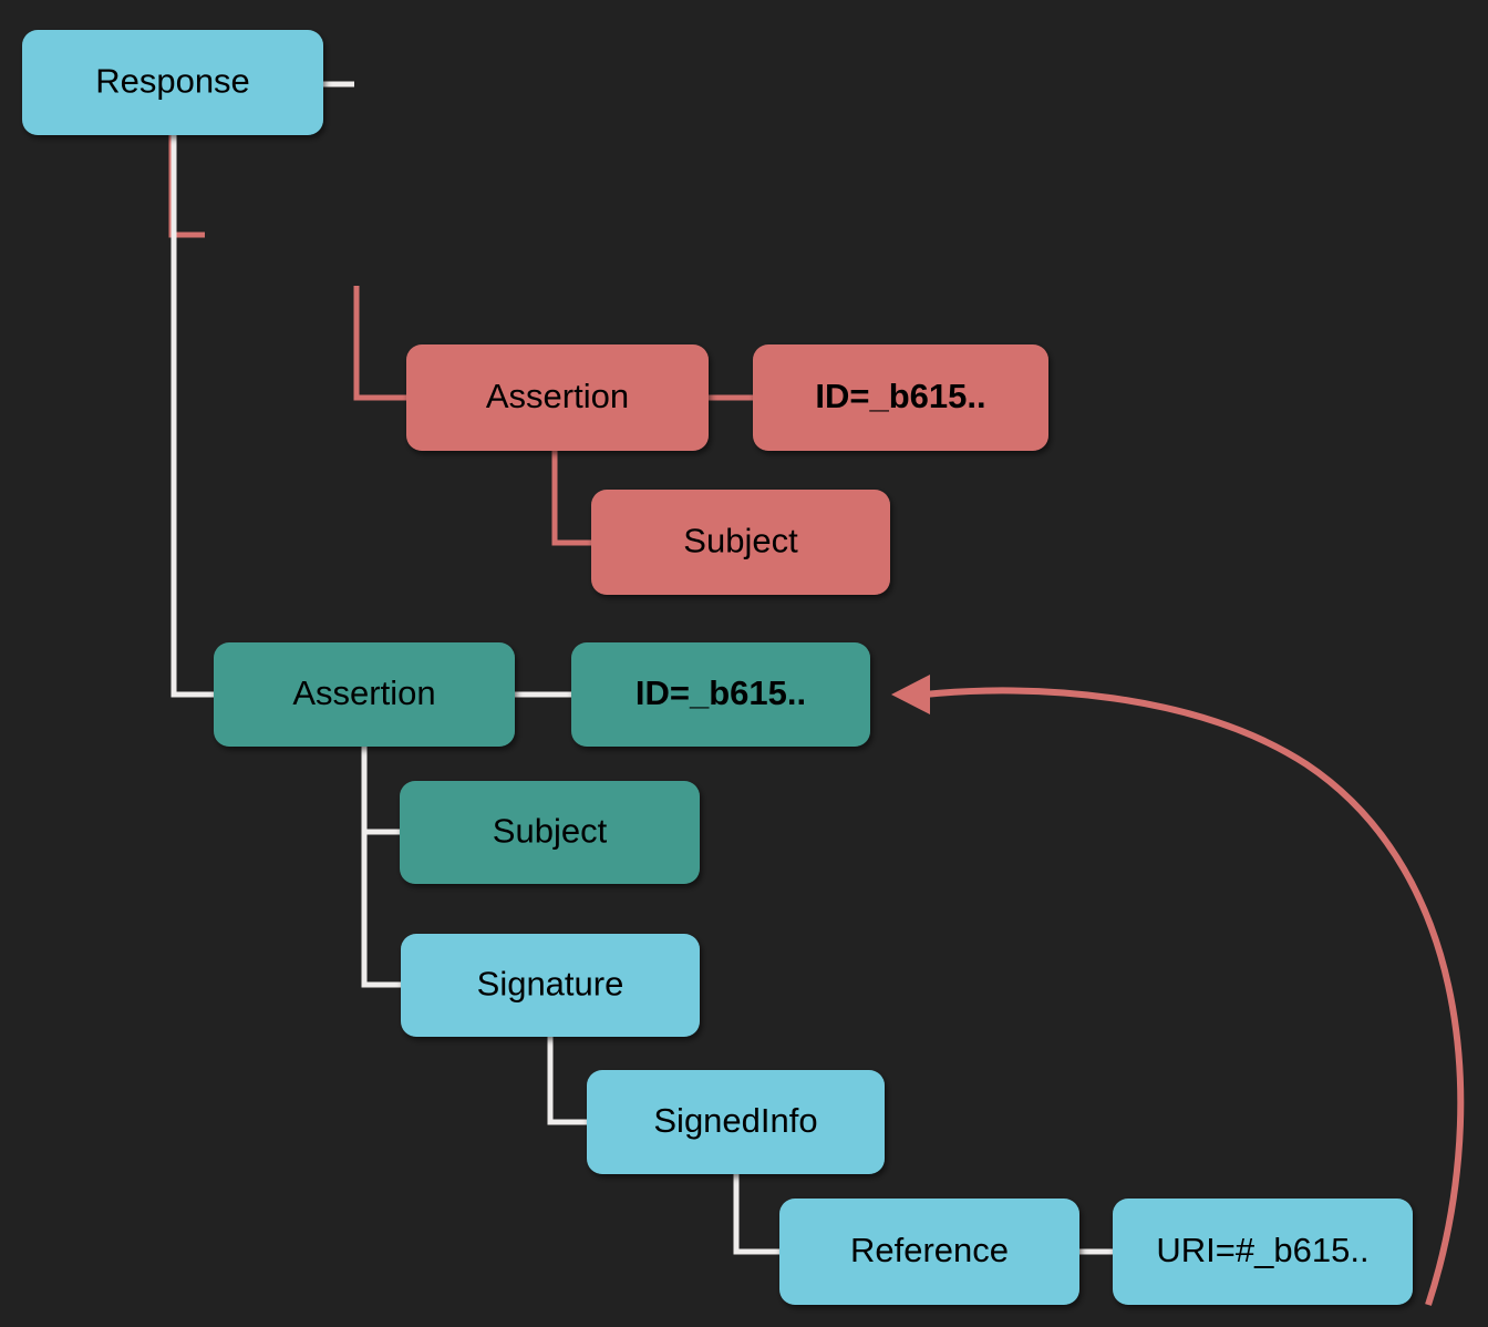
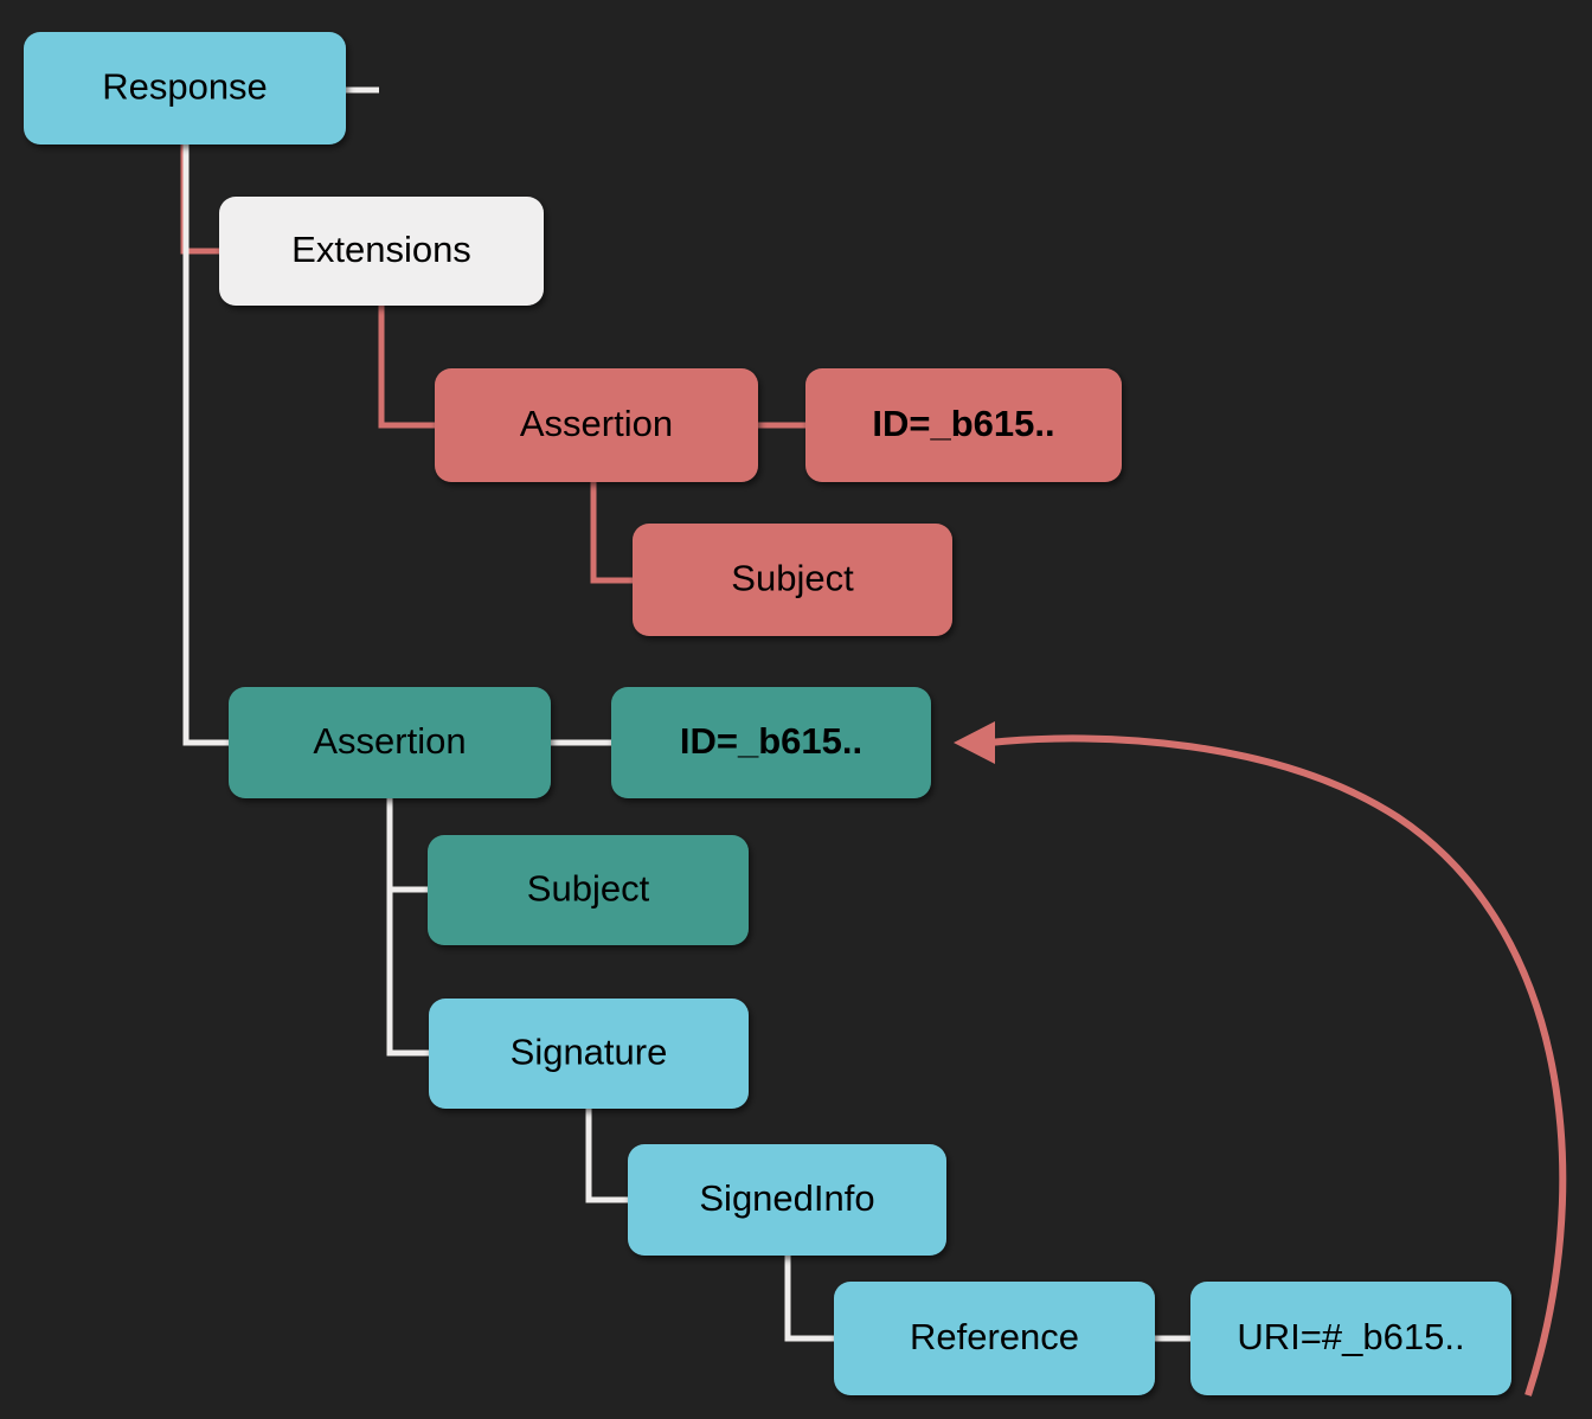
  Response
+ Extensions
  Assertion
  ID=_b615..
  Subject
  Assertion
  ID=_b615..
  Subject
  Signature
  SignedInfo
  Reference
  URI=#_b615..
